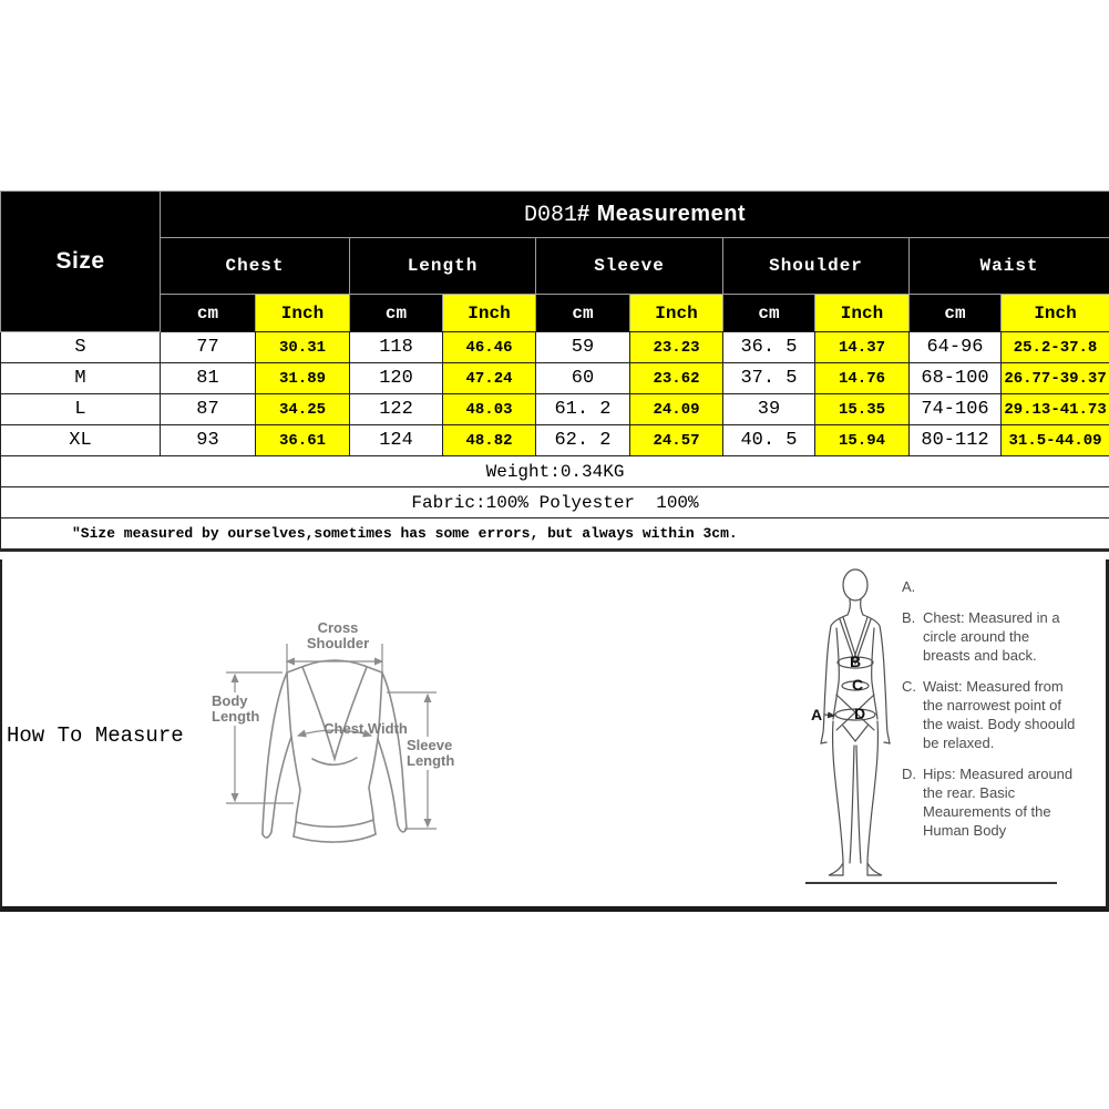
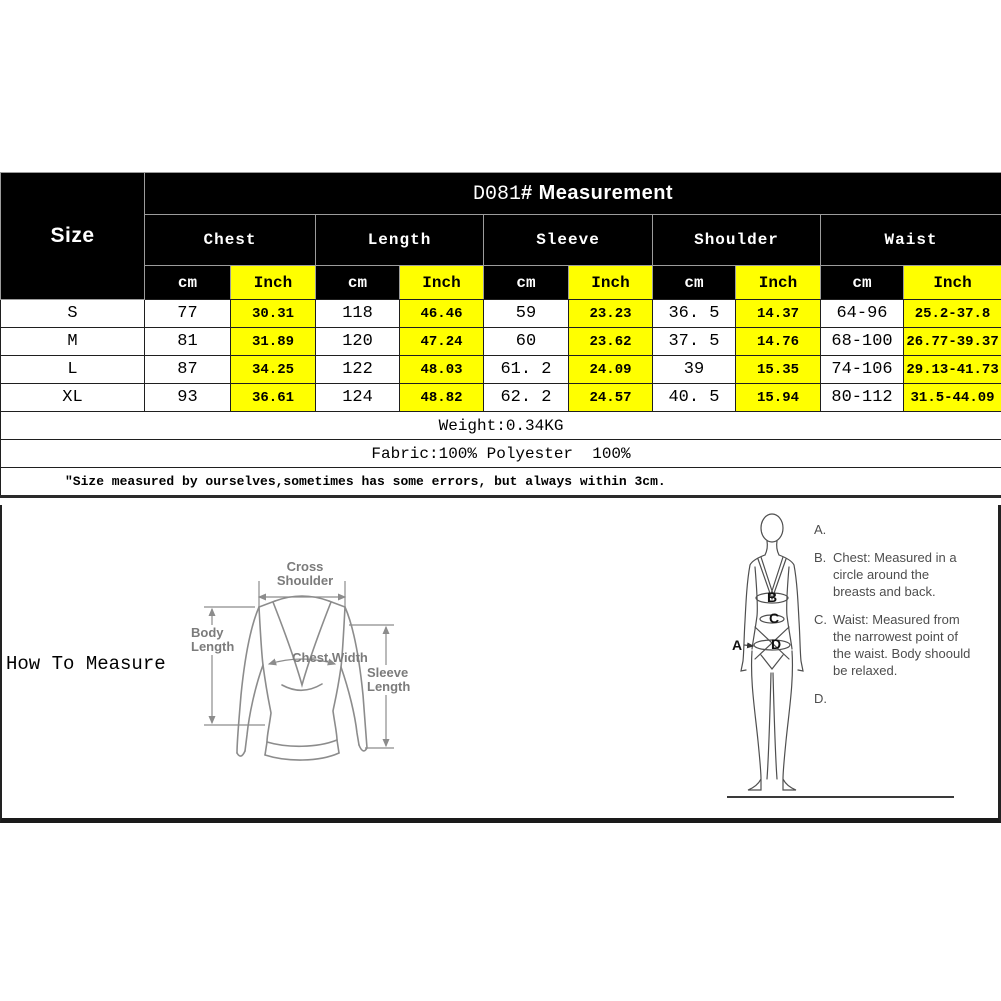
  Size	D081# Measurement
  Chest	Length	Sleeve	Shoulder	Waist
  cm	Inch	cm	Inch	cm	Inch	cm	Inch	cm	Inch
  S	77	30.31	118	46.46	59	23.23	36. 5	14.37	64-96	25.2-37.8
  M	81	31.89	120	47.24	60	23.62	37. 5	14.76	68-100	26.77-39.37
  L	87	34.25	122	48.03	61. 2	24.09	39	15.35	74-106	29.13-41.73
  XL	93	36.61	124	48.82	62. 2	24.57	40. 5	15.94	80-112	31.5-44.09
  Weight:0.34KG
  Fabric:100% Polyester 100%
  ″Size measured by ourselves,sometimes has some errors, but always within 3cm.
  How To Measure
  Cross Shoulder
  Body Length
  Chest Width
  Sleeve Length
  A
  B
  C
  D
  A.
  B.
  Chest: Measured in a circle around the breasts and back.
  C.
  Waist: Measured from the narrowest point of the waist. Body shoould be relaxed.
  D.
- Hips: Measured around the rear. Basic Meaurements of the Human Body
